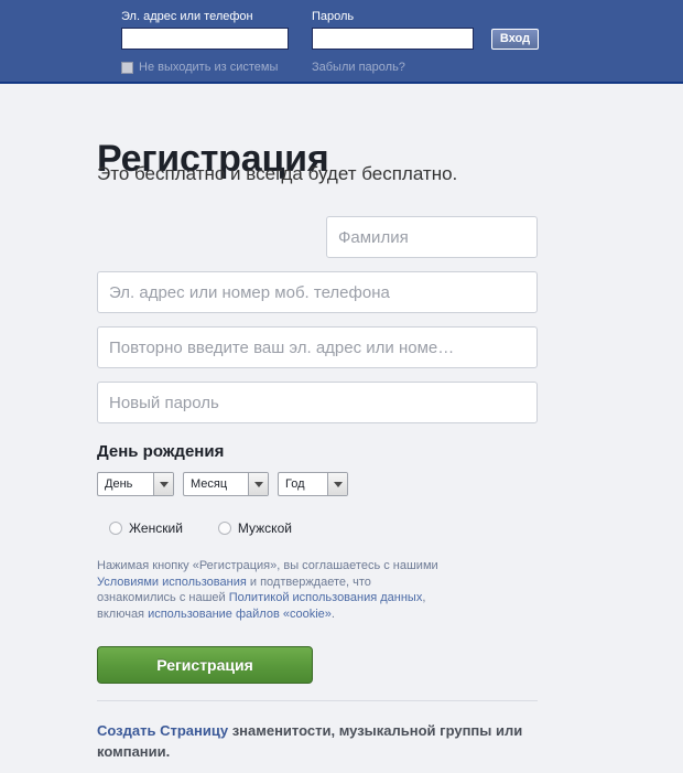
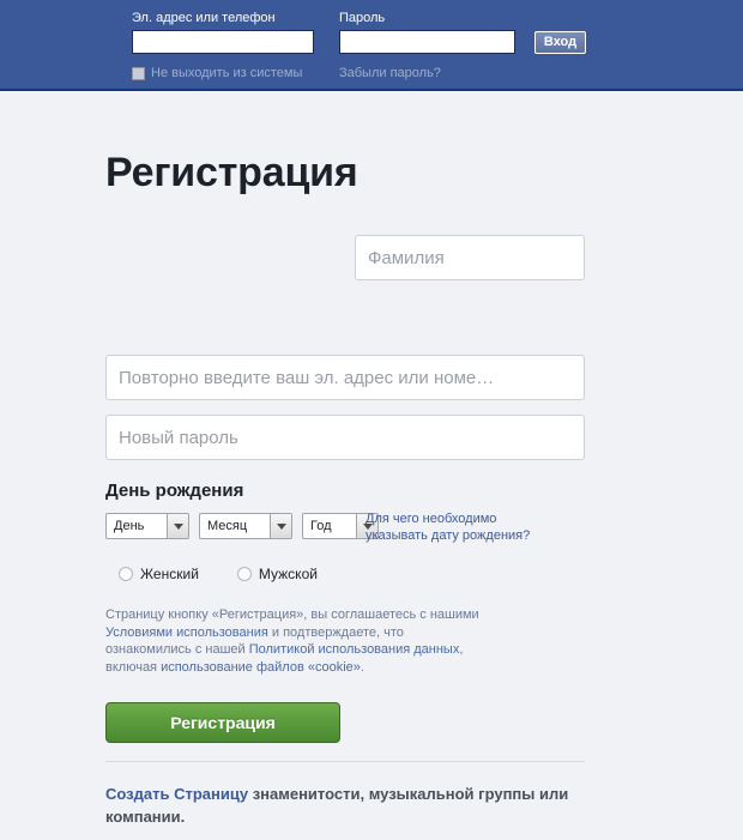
  Эл. адрес или телефон
  Пароль
  Вход
  Не выходить из системы
  Забыли пароль?
  Регистрация
- Это бесплатно и всегда будет бесплатно.
  Фамилия
- Эл. адрес или номер моб. телефона
  Повторно введите ваш эл. адрес или номе…
  Новый пароль
  День рождения
  День
  Месяц
  Год
+ Для чего необходимо
+ указывать дату рождения?
  Женский
  Мужской
- Нажимая кнопку «Регистрация», вы соглашаетесь с нашими Условиями использования и подтверждаете, что ознакомились с нашей Политикой использования данных, включая использование файлов «cookie».
+ Страницу кнопку «Регистрация», вы соглашаетесь с нашими Условиями использования и подтверждаете, что ознакомились с нашей Политикой использования данных, включая использование файлов «cookie».
  Регистрация
  Создать Страницу знаменитости, музыкальной группы или компании.
